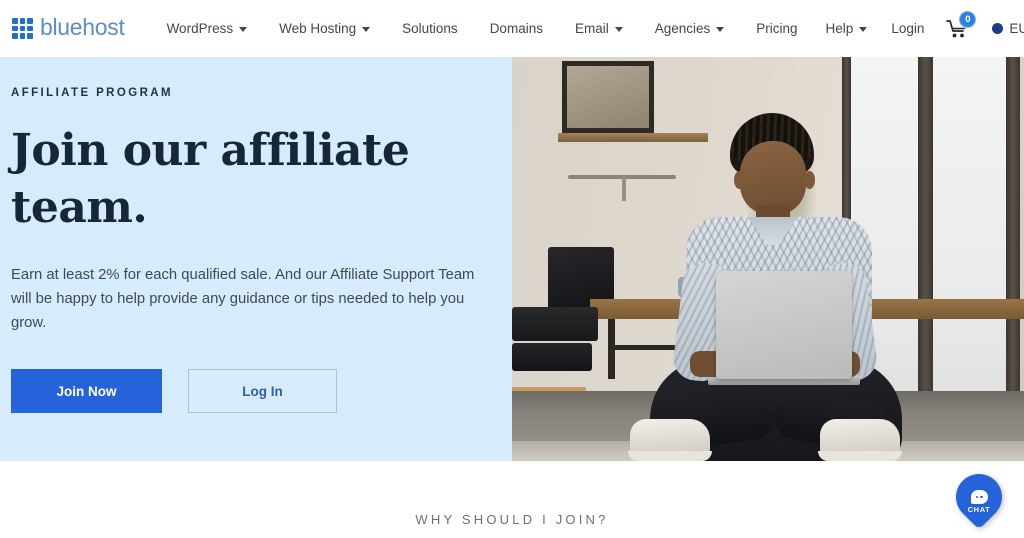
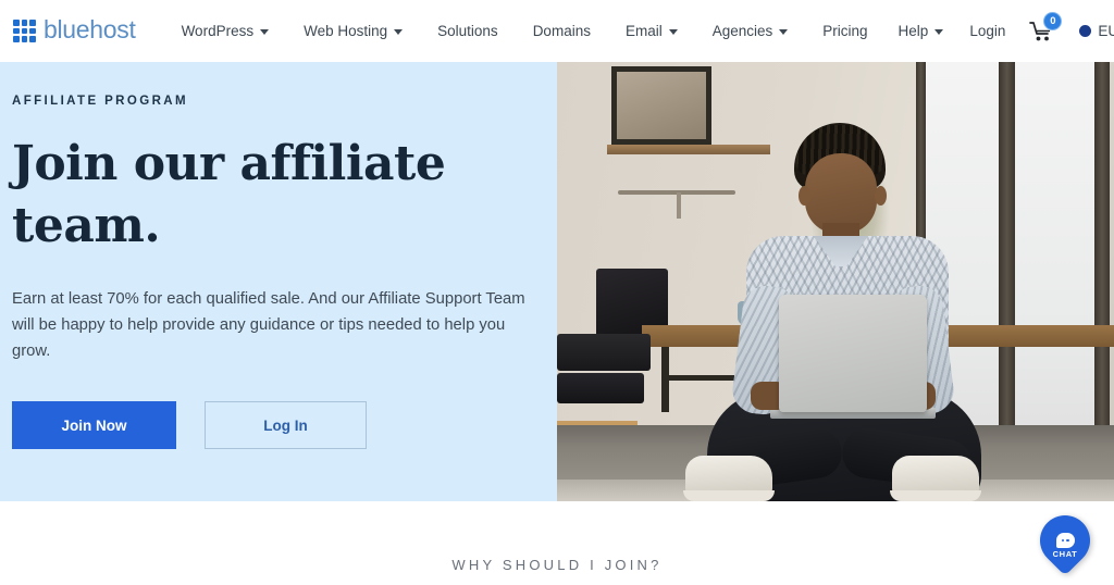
  bluehost
  WordPress
  Web Hosting
  Solutions
  Domains
  Email
  Agencies
  Pricing
  Help
  Login
  0
  AFFILIATE PROGRAM
  Join our affiliate team.
- Earn at least 2% for each qualified sale. And our Affiliate Support Team will be happy to help provide any guidance or tips needed to help you grow.
+ Earn at least 70% for each qualified sale. And our Affiliate Support Team will be happy to help provide any guidance or tips needed to help you grow.
  Join Now
  Log In
  WHY SHOULD I JOIN?
  CHAT
